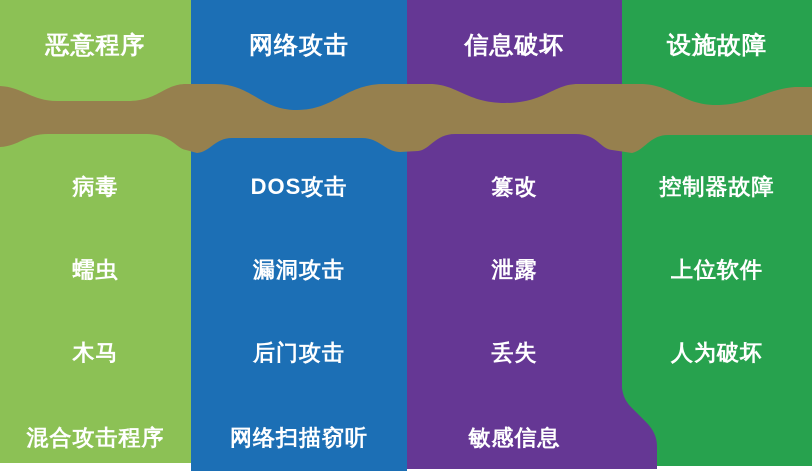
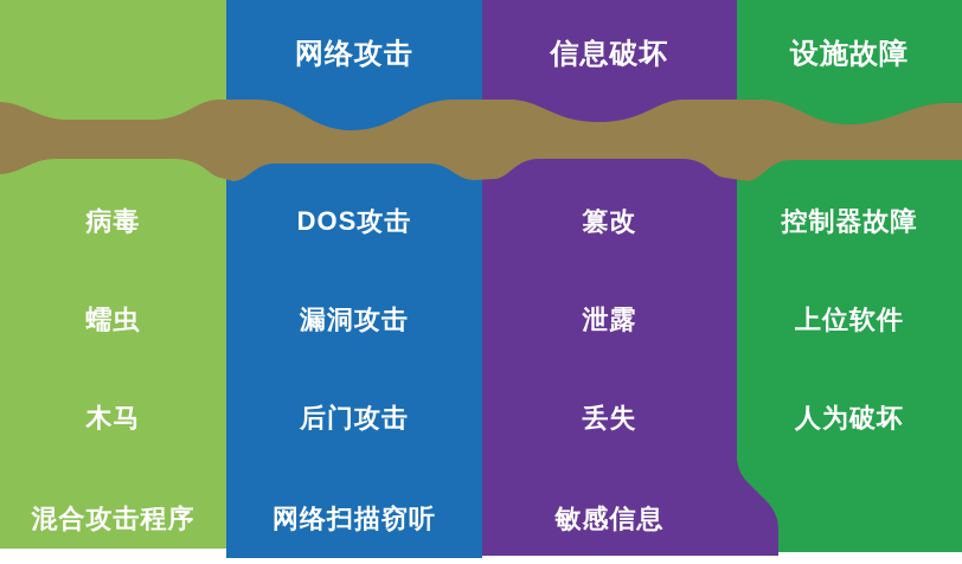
- 恶意程序
  病毒
  蠕虫
  木马
  混合攻击程序
  网络攻击
  DOS攻击
  漏洞攻击
  后门攻击
  网络扫描窃听
  信息破坏
  篡改
  泄露
  丢失
  敏感信息
  设施故障
  控制器故障
  上位软件
  人为破坏
